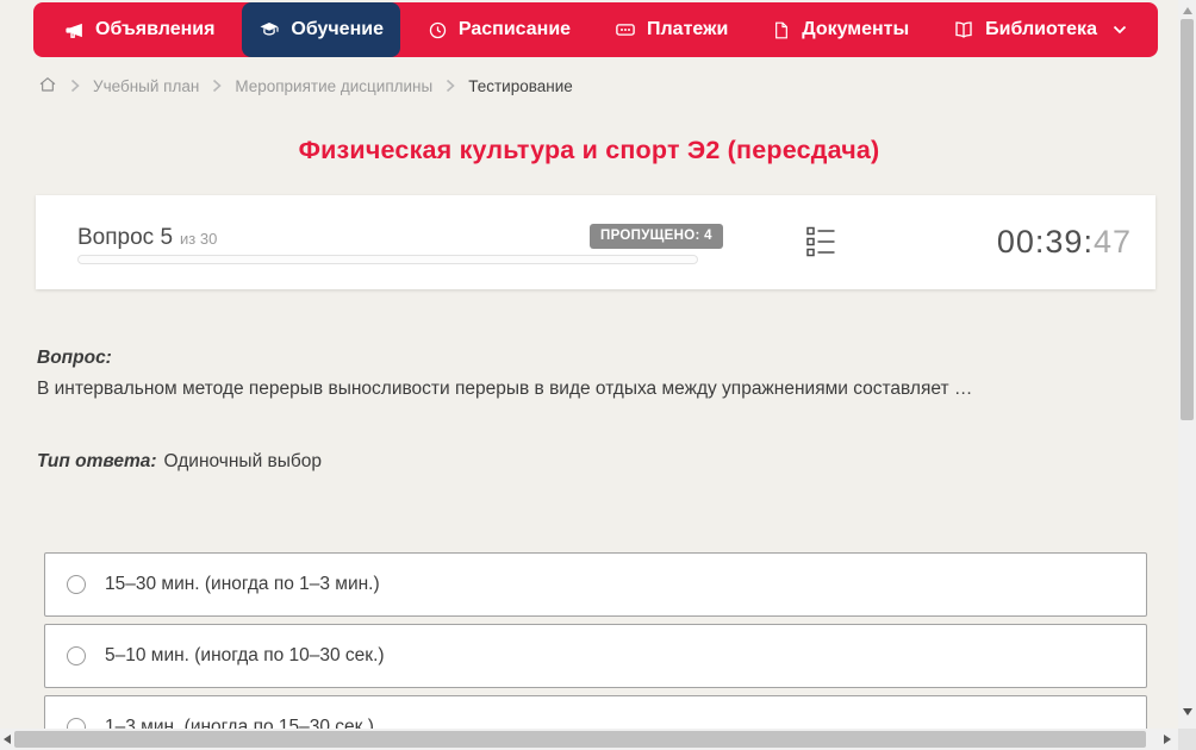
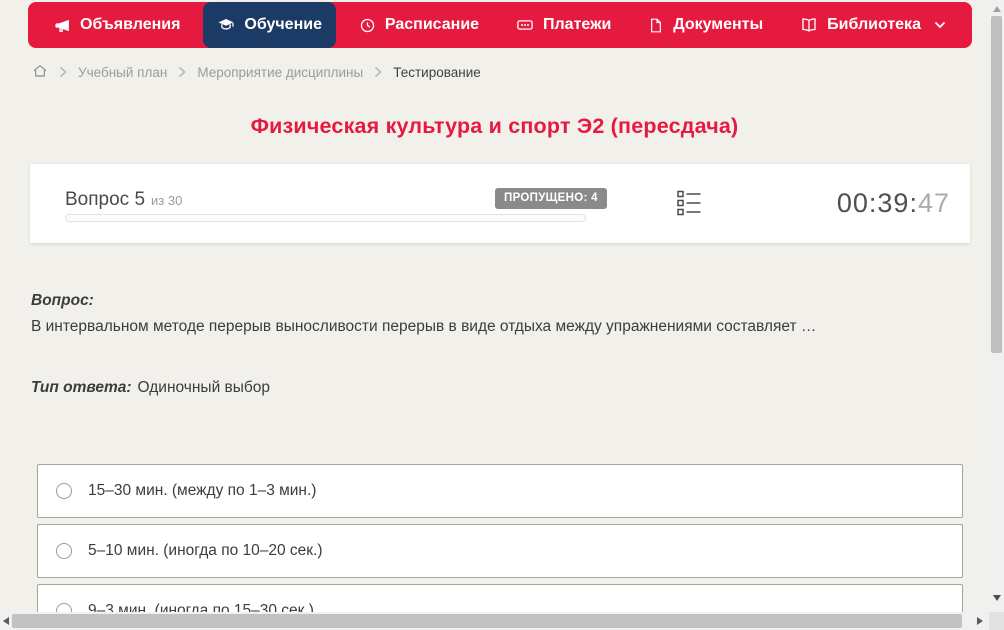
  Объявления
  Обучение
  Расписание
  Платежи
  Документы
  Библиотека
  Учебный план
  Мероприятие дисциплины
  Тестирование
  Физическая культура и спорт Э2 (пересдача)
  Вопрос 5 из 30
  ПРОПУЩЕНО: 4
  00:39:47
  Вопрос:
  В интервальном методе перерыв выносливости перерыв в виде отдыха между упражнениями составляет …
  Тип ответа: Одиночный выбор
- 15–30 мин. (иногда по 1–3 мин.)
+ 15–30 мин. (между по 1–3 мин.)
- 5–10 мин. (иногда по 10–30 сек.)
+ 5–10 мин. (иногда по 10–20 сек.)
- 1–3 мин. (иногда по 15–30 сек.)
+ 9–3 мин. (иногда по 15–30 сек.)
